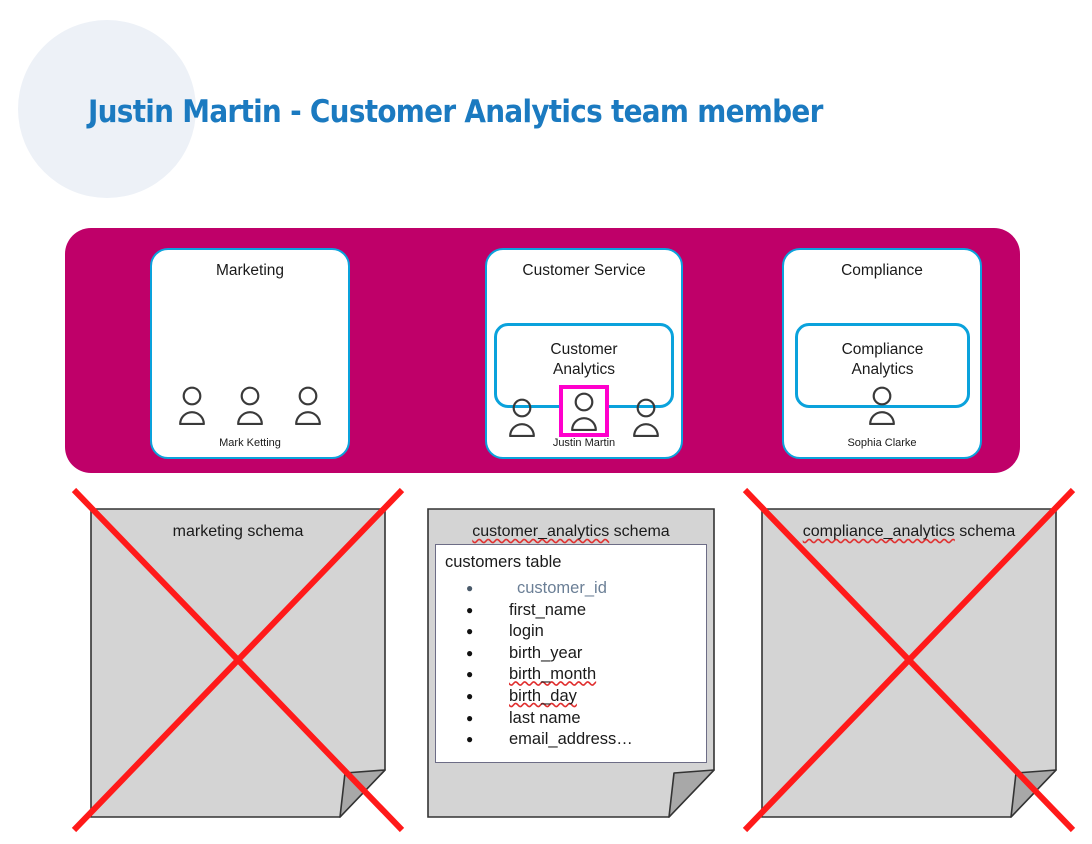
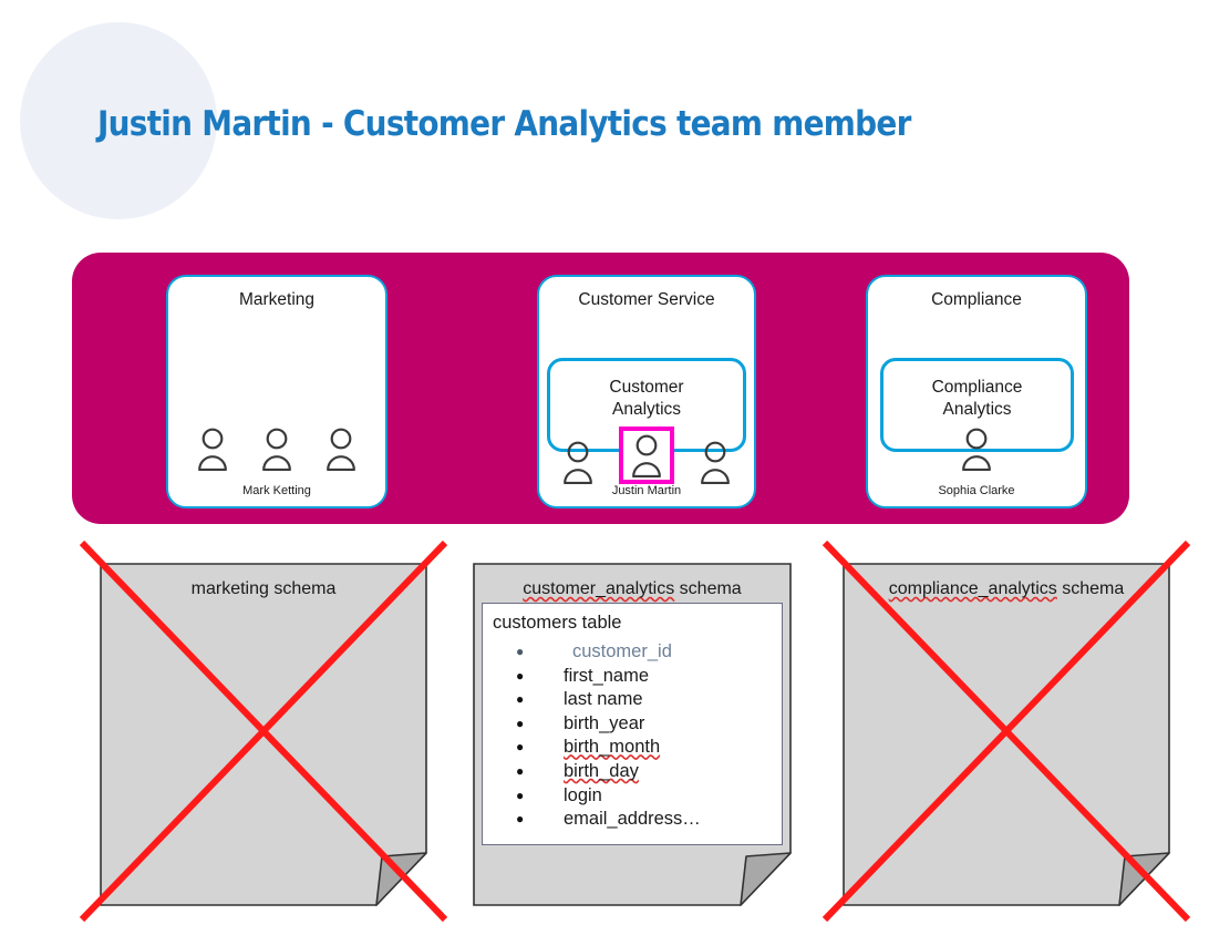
  Justin Martin - Customer Analytics team member
  Marketing
  Mark Ketting
  Customer Service
  Justin Martin
  Customer
  Analytics
  Compliance
  Sophia Clarke
  Compliance
  Analytics
  marketing schema
  customer_analytics schema
  customers table
  customer_id
  first_name
- login
+ last name
  birth_year
  birth_month
  birth_day
- last name
+ login
  email_address…
  compliance_analytics schema
